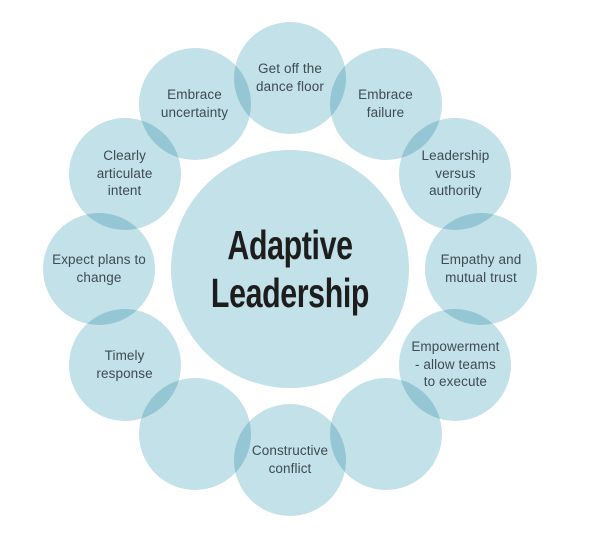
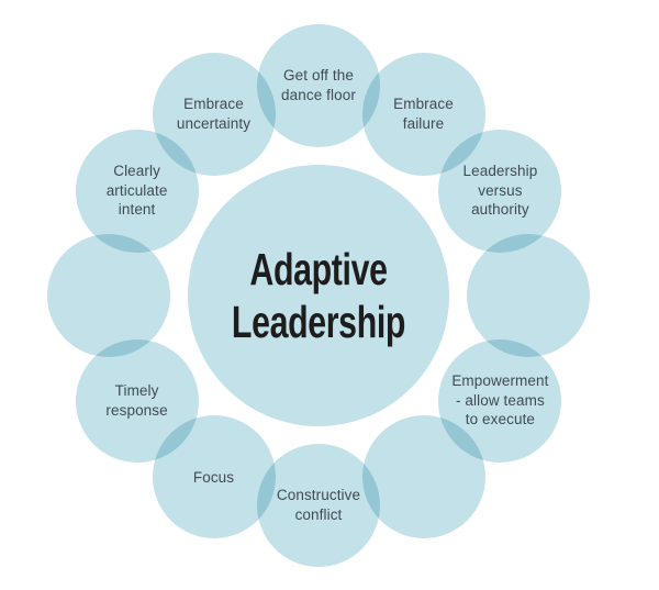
  Adaptive
  Leadership
  Get off the
  dance floor
  Embrace
  failure
  Leadership
  versus
  authority
- Empathy and
- mutual trust
  Empowerment
  - allow teams
  to execute
  Constructive
  conflict
+ Focus
  Timely
  response
- Expect plans to
- change
  Clearly
  articulate
  intent
  Embrace
  uncertainty
